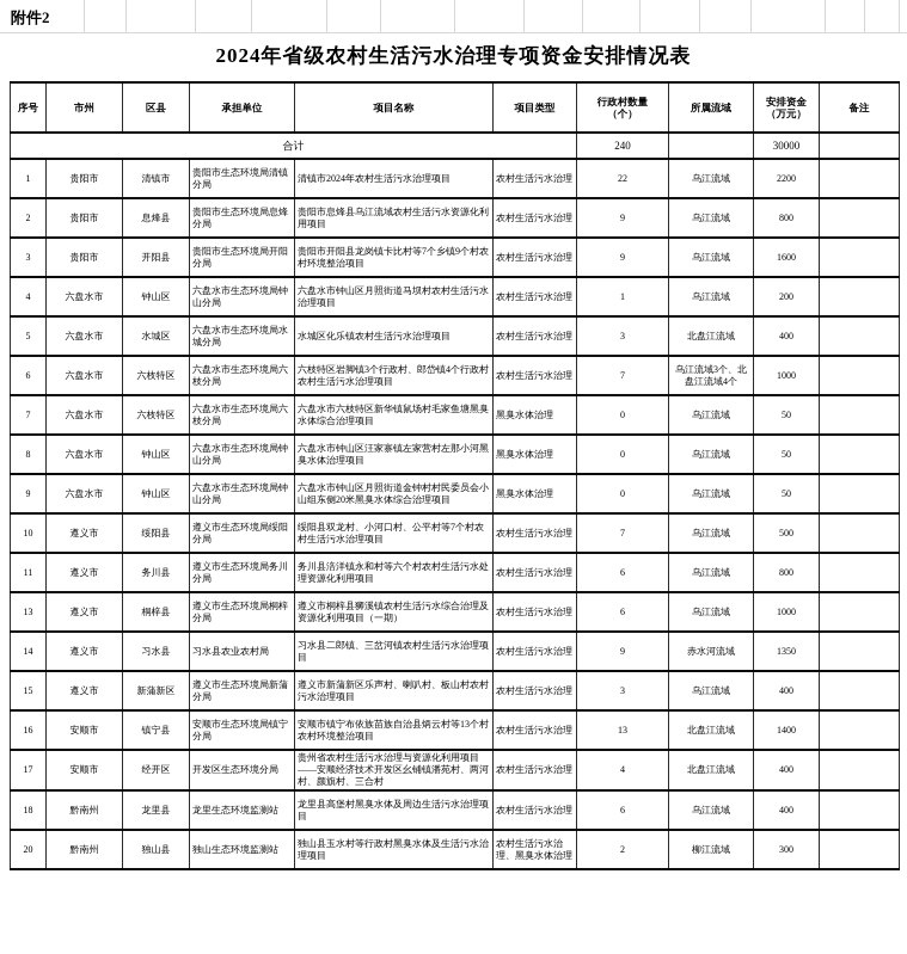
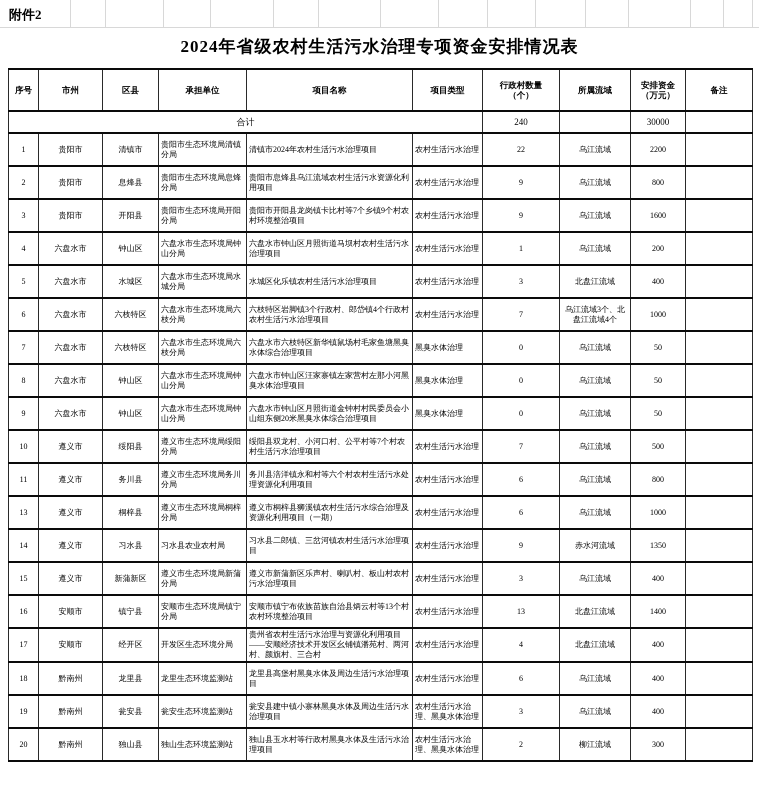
  附件2
  2024年省级农村生活污水治理专项资金安排情况表
  序号	市州	区县	承担单位	项目名称	项目类型	行政村数量 （个）	所属流域	安排资金 （万元）	备注
  合计	240		30000
  1	贵阳市	清镇市	贵阳市生态环境局清镇分局	清镇市2024年农村生活污水治理项目	农村生活污水治理	22	乌江流域	2200
  2	贵阳市	息烽县	贵阳市生态环境局息烽分局	贵阳市息烽县乌江流域农村生活污水资源化利用项目	农村生活污水治理	9	乌江流域	800
  3	贵阳市	开阳县	贵阳市生态环境局开阳分局	贵阳市开阳县龙岗镇卡比村等7个乡镇9个村农村环境整治项目	农村生活污水治理	9	乌江流域	1600
  4	六盘水市	钟山区	六盘水市生态环境局钟山分局	六盘水市钟山区月照街道马坝村农村生活污水治理项目	农村生活污水治理	1	乌江流域	200
  5	六盘水市	水城区	六盘水市生态环境局水城分局	水城区化乐镇农村生活污水治理项目	农村生活污水治理	3	北盘江流域	400
  6	六盘水市	六枝特区	六盘水市生态环境局六枝分局	六枝特区岩脚镇3个行政村、郎岱镇4个行政村农村生活污水治理项目	农村生活污水治理	7	乌江流域3个、北盘江流域4个	1000
  7	六盘水市	六枝特区	六盘水市生态环境局六枝分局	六盘水市六枝特区新华镇鼠场村毛家鱼塘黑臭水体综合治理项目	黑臭水体治理	0	乌江流域	50
  8	六盘水市	钟山区	六盘水市生态环境局钟山分局	六盘水市钟山区汪家寨镇左家营村左那小河黑臭水体治理项目	黑臭水体治理	0	乌江流域	50
  9	六盘水市	钟山区	六盘水市生态环境局钟山分局	六盘水市钟山区月照街道金钟村村民委员会小山组东侧20米黑臭水体综合治理项目	黑臭水体治理	0	乌江流域	50
  10	遵义市	绥阳县	遵义市生态环境局绥阳分局	绥阳县双龙村、小河口村、公平村等7个村农村生活污水治理项目	农村生活污水治理	7	乌江流域	500
  11	遵义市	务川县	遵义市生态环境局务川分局	务川县涪洋镇永和村等六个村农村生活污水处理资源化利用项目	农村生活污水治理	6	乌江流域	800
  13	遵义市	桐梓县	遵义市生态环境局桐梓分局	遵义市桐梓县狮溪镇农村生活污水综合治理及资源化利用项目（一期）	农村生活污水治理	6	乌江流域	1000
  14	遵义市	习水县	习水县农业农村局	习水县二郎镇、三岔河镇农村生活污水治理项目	农村生活污水治理	9	赤水河流域	1350
  15	遵义市	新蒲新区	遵义市生态环境局新蒲分局	遵义市新蒲新区乐声村、喇叭村、板山村农村污水治理项目	农村生活污水治理	3	乌江流域	400
  16	安顺市	镇宁县	安顺市生态环境局镇宁分局	安顺市镇宁布依族苗族自治县炳云村等13个村农村环境整治项目	农村生活污水治理	13	北盘江流域	1400
  17	安顺市	经开区	开发区生态环境分局	贵州省农村生活污水治理与资源化利用项目——安顺经济技术开发区幺铺镇潘苑村、两河村、颜旗村、三合村	农村生活污水治理	4	北盘江流域	400
  18	黔南州	龙里县	龙里生态环境监测站	龙里县高堡村黑臭水体及周边生活污水治理项目	农村生活污水治理	6	乌江流域	400
+ 19	黔南州	瓮安县	瓮安生态环境监测站	瓮安县建中镇小寨林黑臭水体及周边生活污水治理项目	农村生活污水治理、黑臭水体治理	3	乌江流域	400
  20	黔南州	独山县	独山生态环境监测站	独山县玉水村等行政村黑臭水体及生活污水治理项目	农村生活污水治理、黑臭水体治理	2	柳江流域	300
